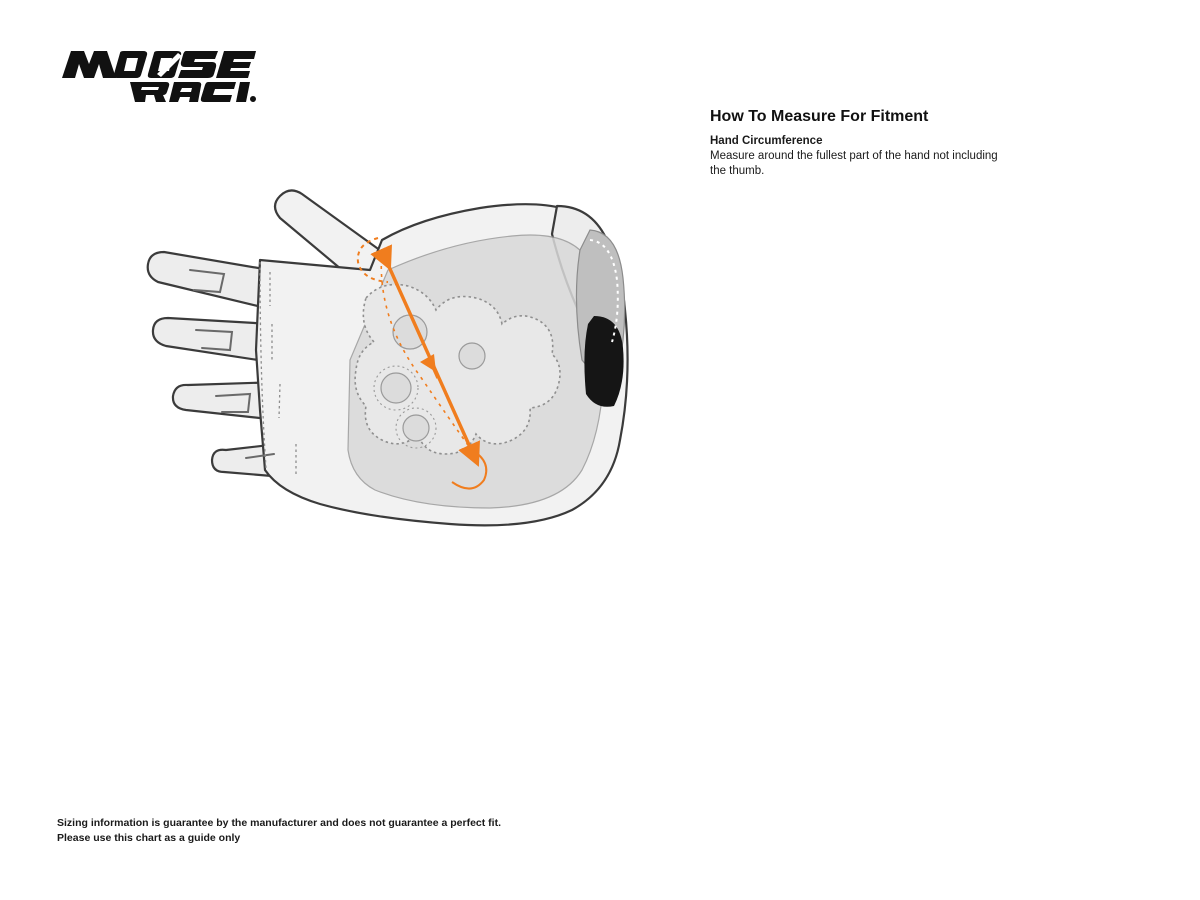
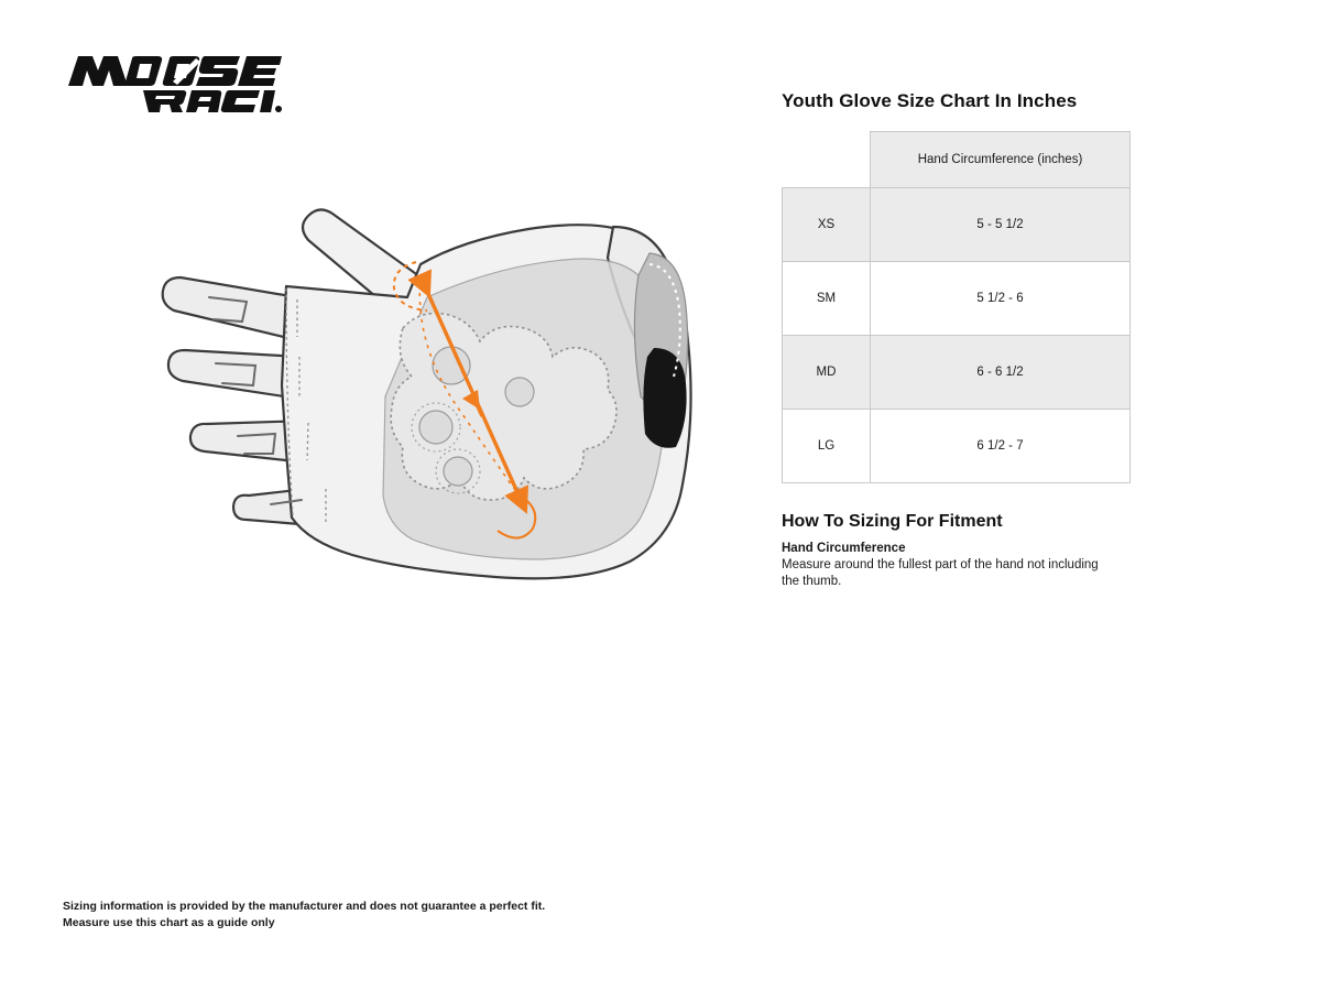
+ Youth Glove Size Chart In Inches
+ 	Hand Circumference (inches)
+ XS	5 - 5 1/2
+ SM	5 1/2 - 6
+ MD	6 - 6 1/2
+ LG	6 1/2 - 7
- How To Measure For Fitment
+ How To Sizing For Fitment
  Hand Circumference
  Measure around the fullest part of the hand not including the thumb.
- Sizing information is guarantee by the manufacturer and does not guarantee a perfect fit.
+ Sizing information is provided by the manufacturer and does not guarantee a perfect fit.
- Please use this chart as a guide only
+ Measure use this chart as a guide only
